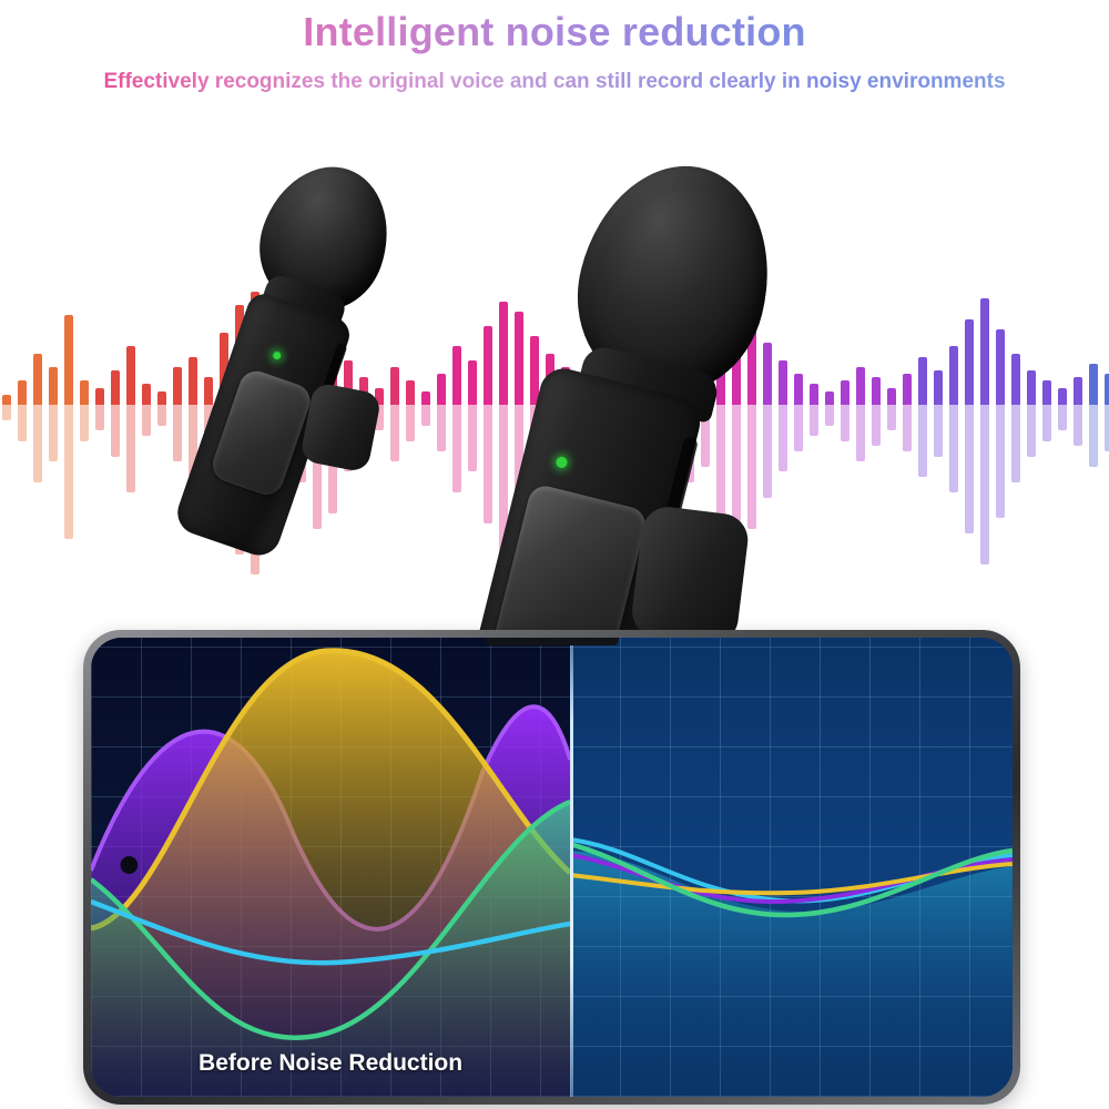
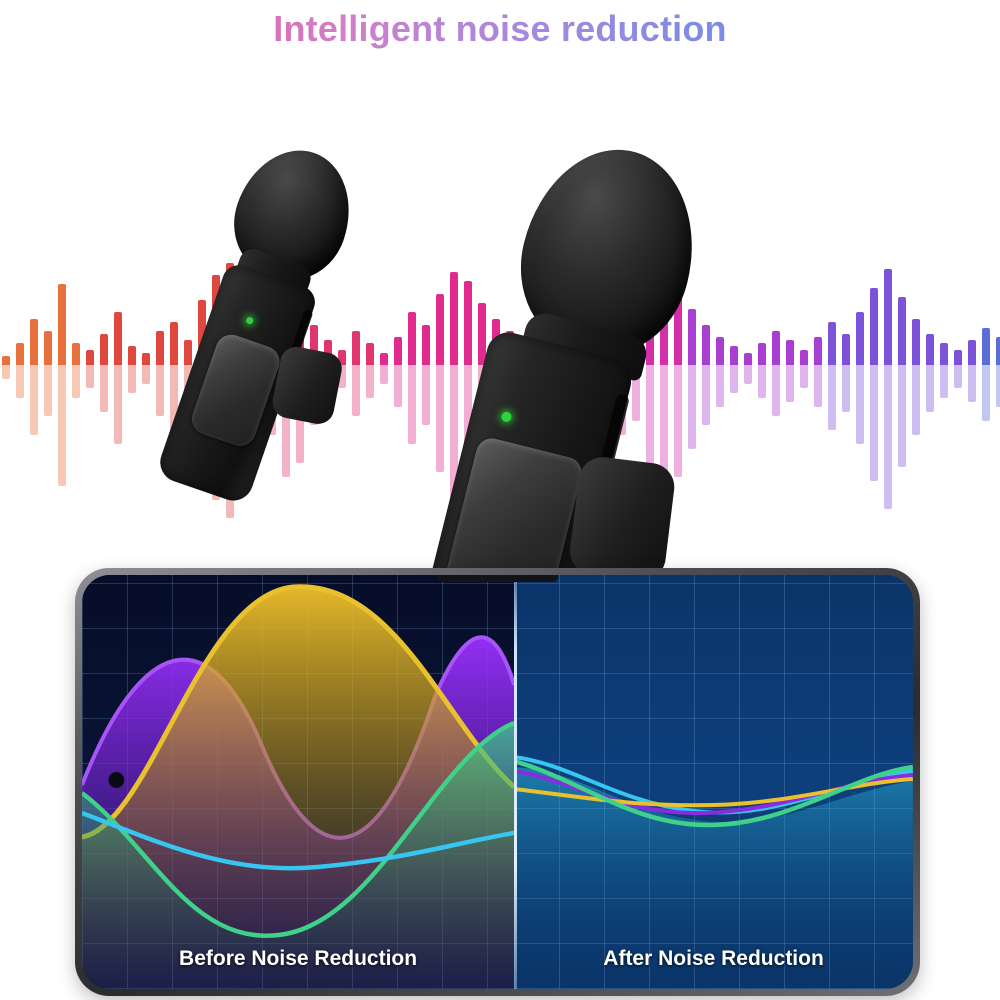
  Intelligent noise reduction
- Effectively recognizes the original voice and can still record clearly in noisy environments
  Before Noise Reduction
+ After Noise Reduction
